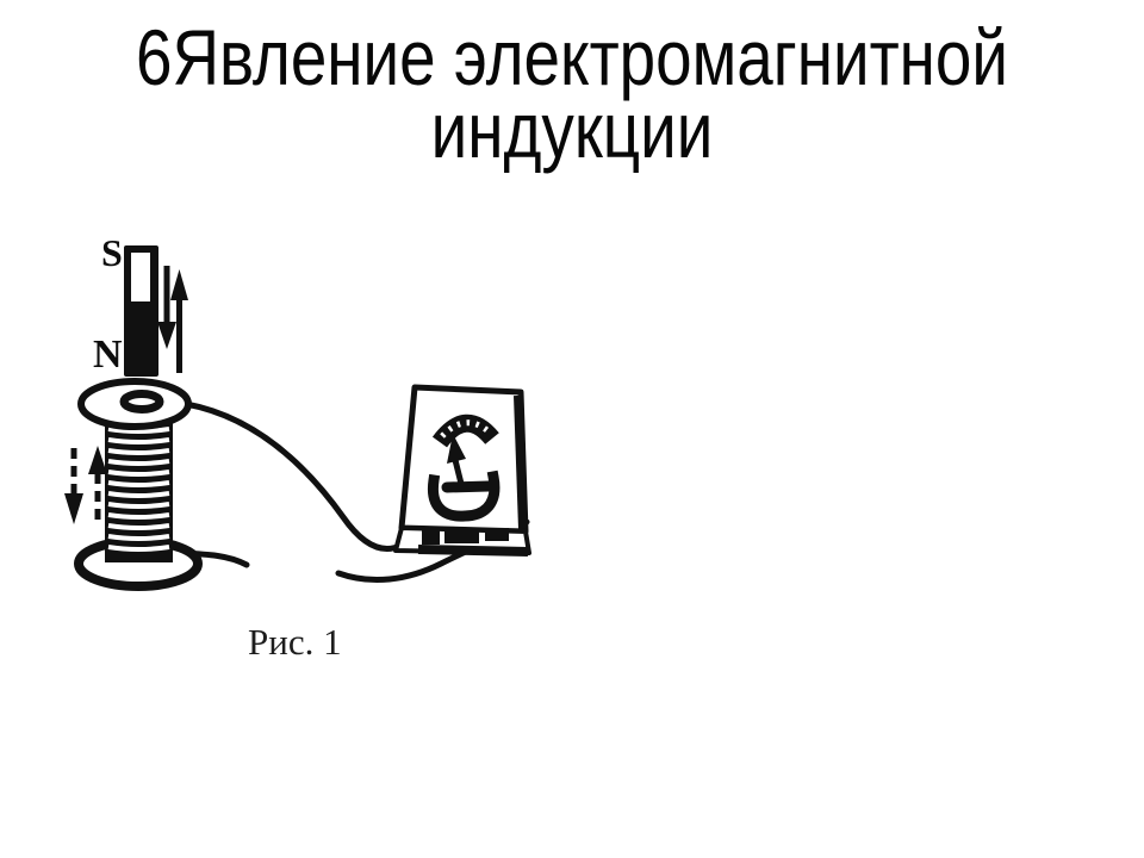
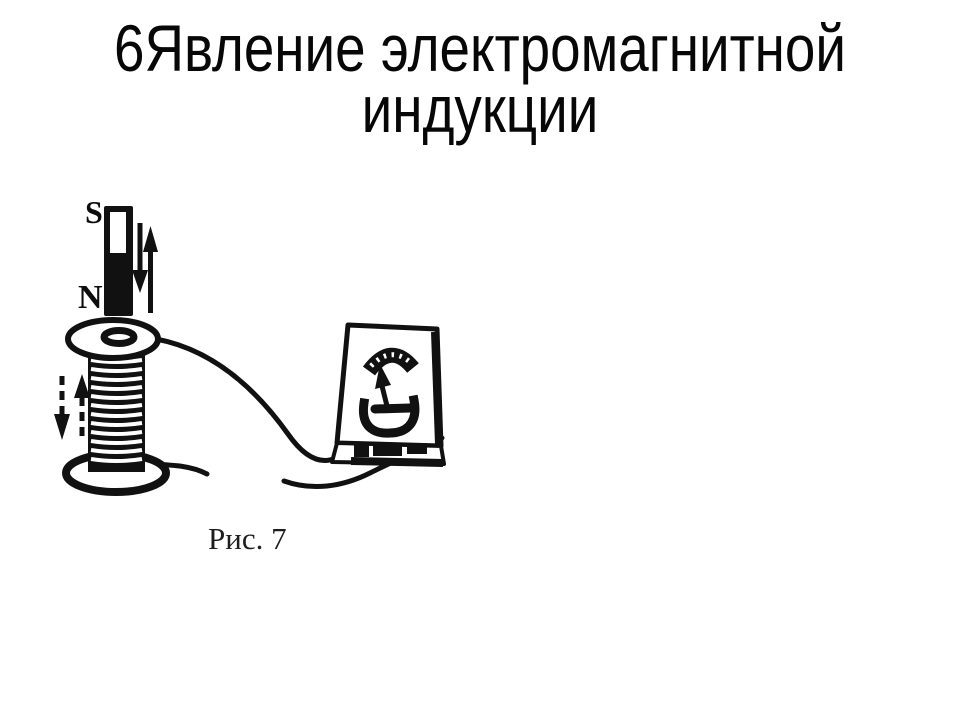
  6Явление электромагнитной
  индукции
  S
  N
- Рис. 1
+ Рис. 7
